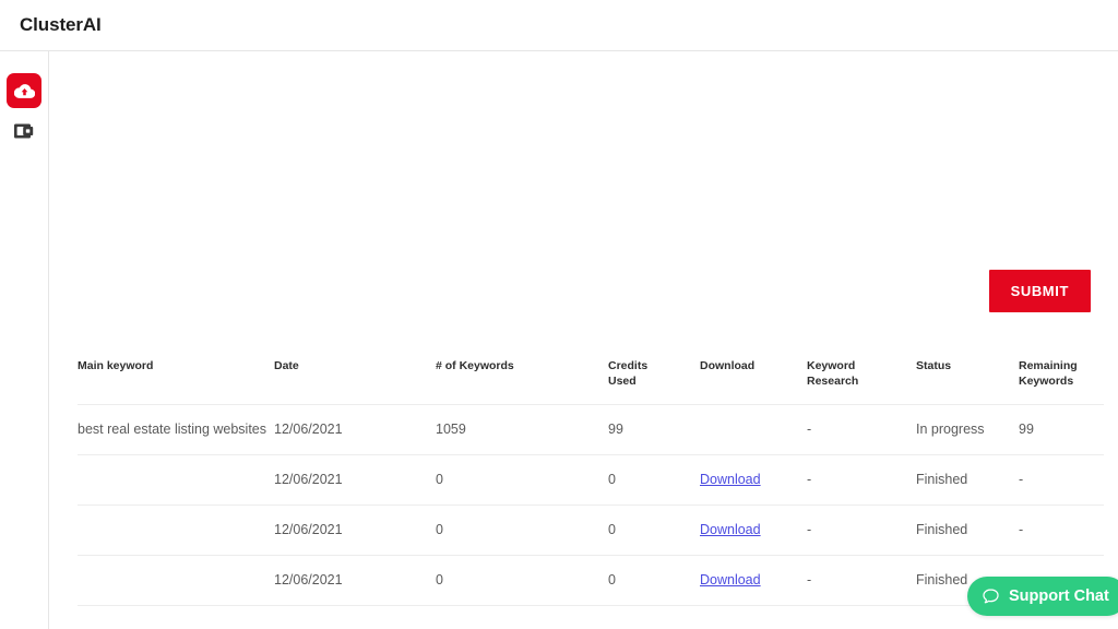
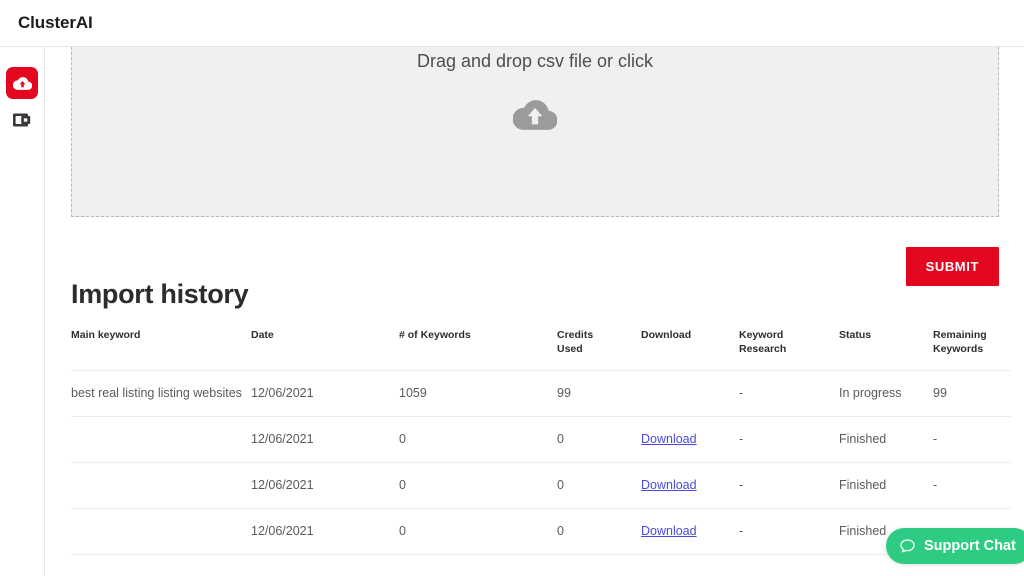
  ClusterAI
+ Drag and drop csv file or click
  SUBMIT
+ Import history
  Main keyword	Date	# of Keywords	Credits Used	Download	Keyword Research	Status	Remaining Keywords
- best real estate listing websites	12/06/2021	1059	99		-	In progress	99
+ best real listing listing websites	12/06/2021	1059	99		-	In progress	99
  	12/06/2021	0	0	Download	-	Finished	-
  	12/06/2021	0	0	Download	-	Finished	-
  	12/06/2021	0	0	Download	-	Finished
  Support Chat
